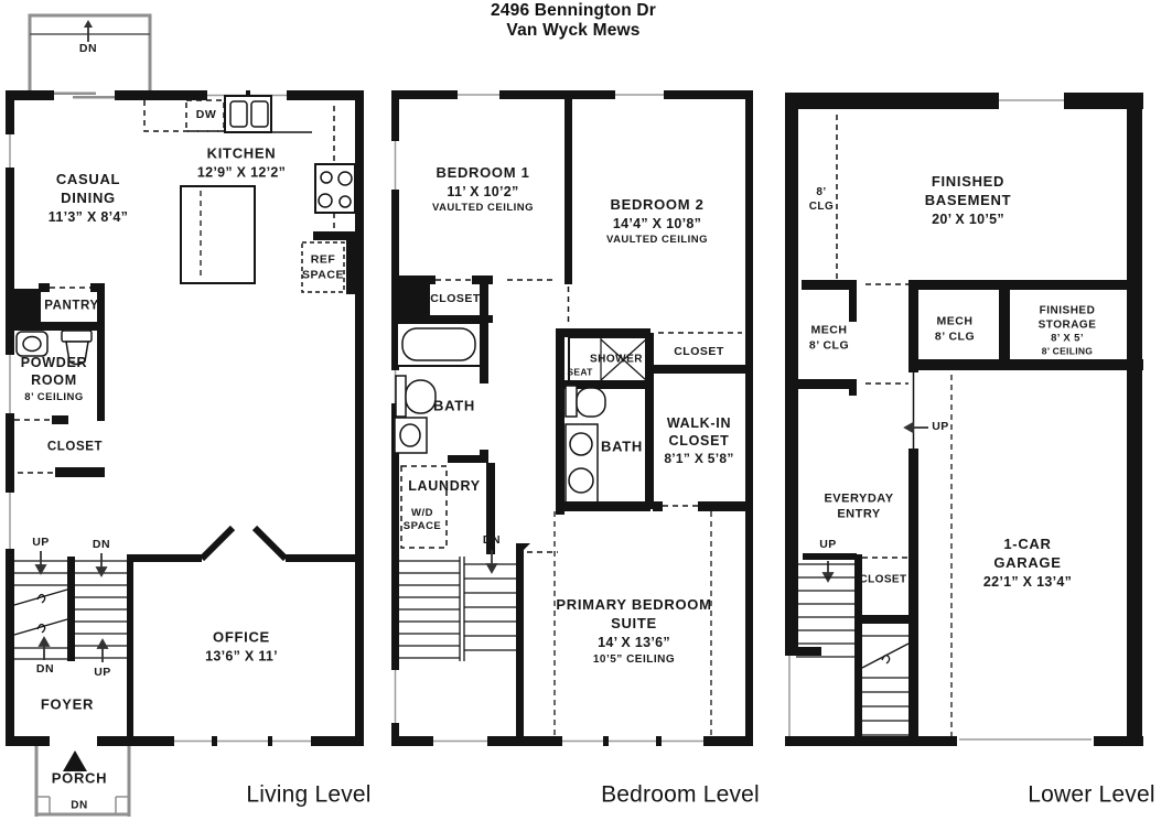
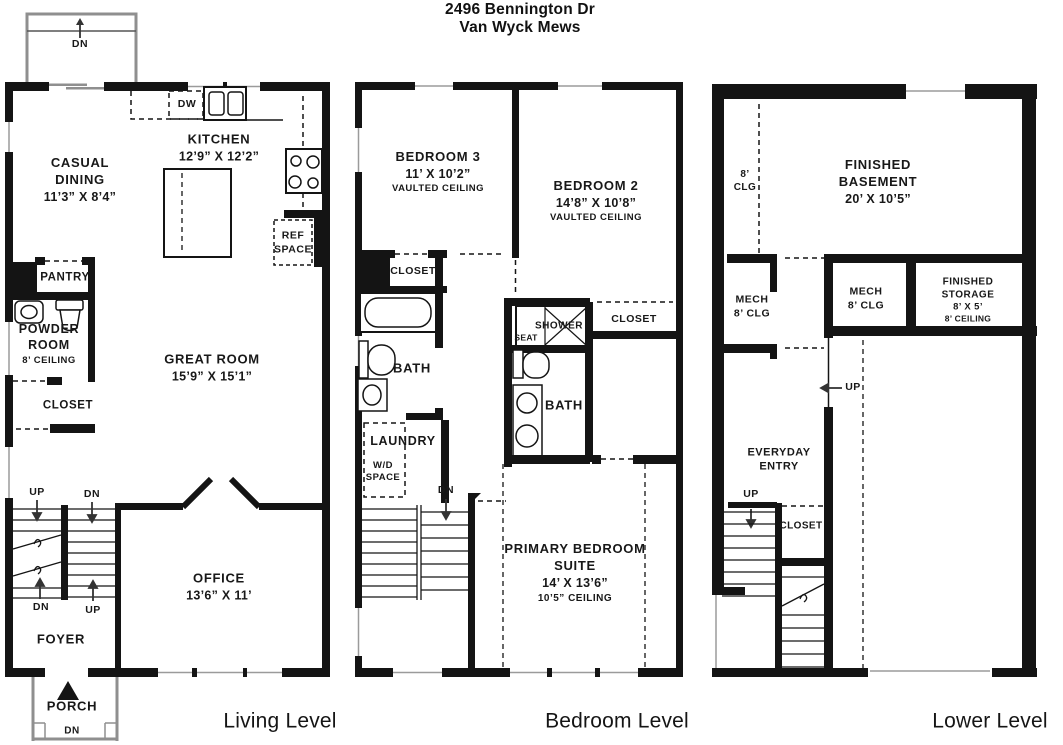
  2496 Bennington Dr
  Van Wyck Mews
  DN
  CASUAL DINING
  11’3” X 8’4”
  KITCHEN
  12’9” X 12’2”
  DW
  REF SPACE
  PANTRY
  POWDER ROOM
  8’ CEILING
  CLOSET
+ GREAT ROOM
+ 15’9” X 15’1”
  OFFICE
  13’6” X 11’
  FOYER
  UP
  DN
  DN
  UP
  PORCH
  DN
  Living Level
- BEDROOM 1
+ BEDROOM 3
  11’ X 10’2”
  VAULTED CEILING
  BEDROOM 2
- 14’4” X 10’8”
+ 14’8” X 10’8”
  VAULTED CEILING
  CLOSET
  BATH
  LAUNDRY
  W/D SPACE
  SEAT
  SHOWER
  CLOSET
  BATH
- WALK-IN CLOSET
- 8’1” X 5’8”
  DN
  PRIMARY BEDROOM SUITE
  14’ X 13’6”
  10’5” CEILING
  Bedroom Level
  8’ CLG
  FINISHED BASEMENT
  20’ X 10’5”
  MECH
  8’ CLG
  MECH
  8’ CLG
  FINISHED STORAGE
  8’ X 5’
  8’ CEILING
  UP
  EVERYDAY ENTRY
  UP
  CLOSET
- 1-CAR GARAGE
- 22’1” X 13’4”
  Lower Level
